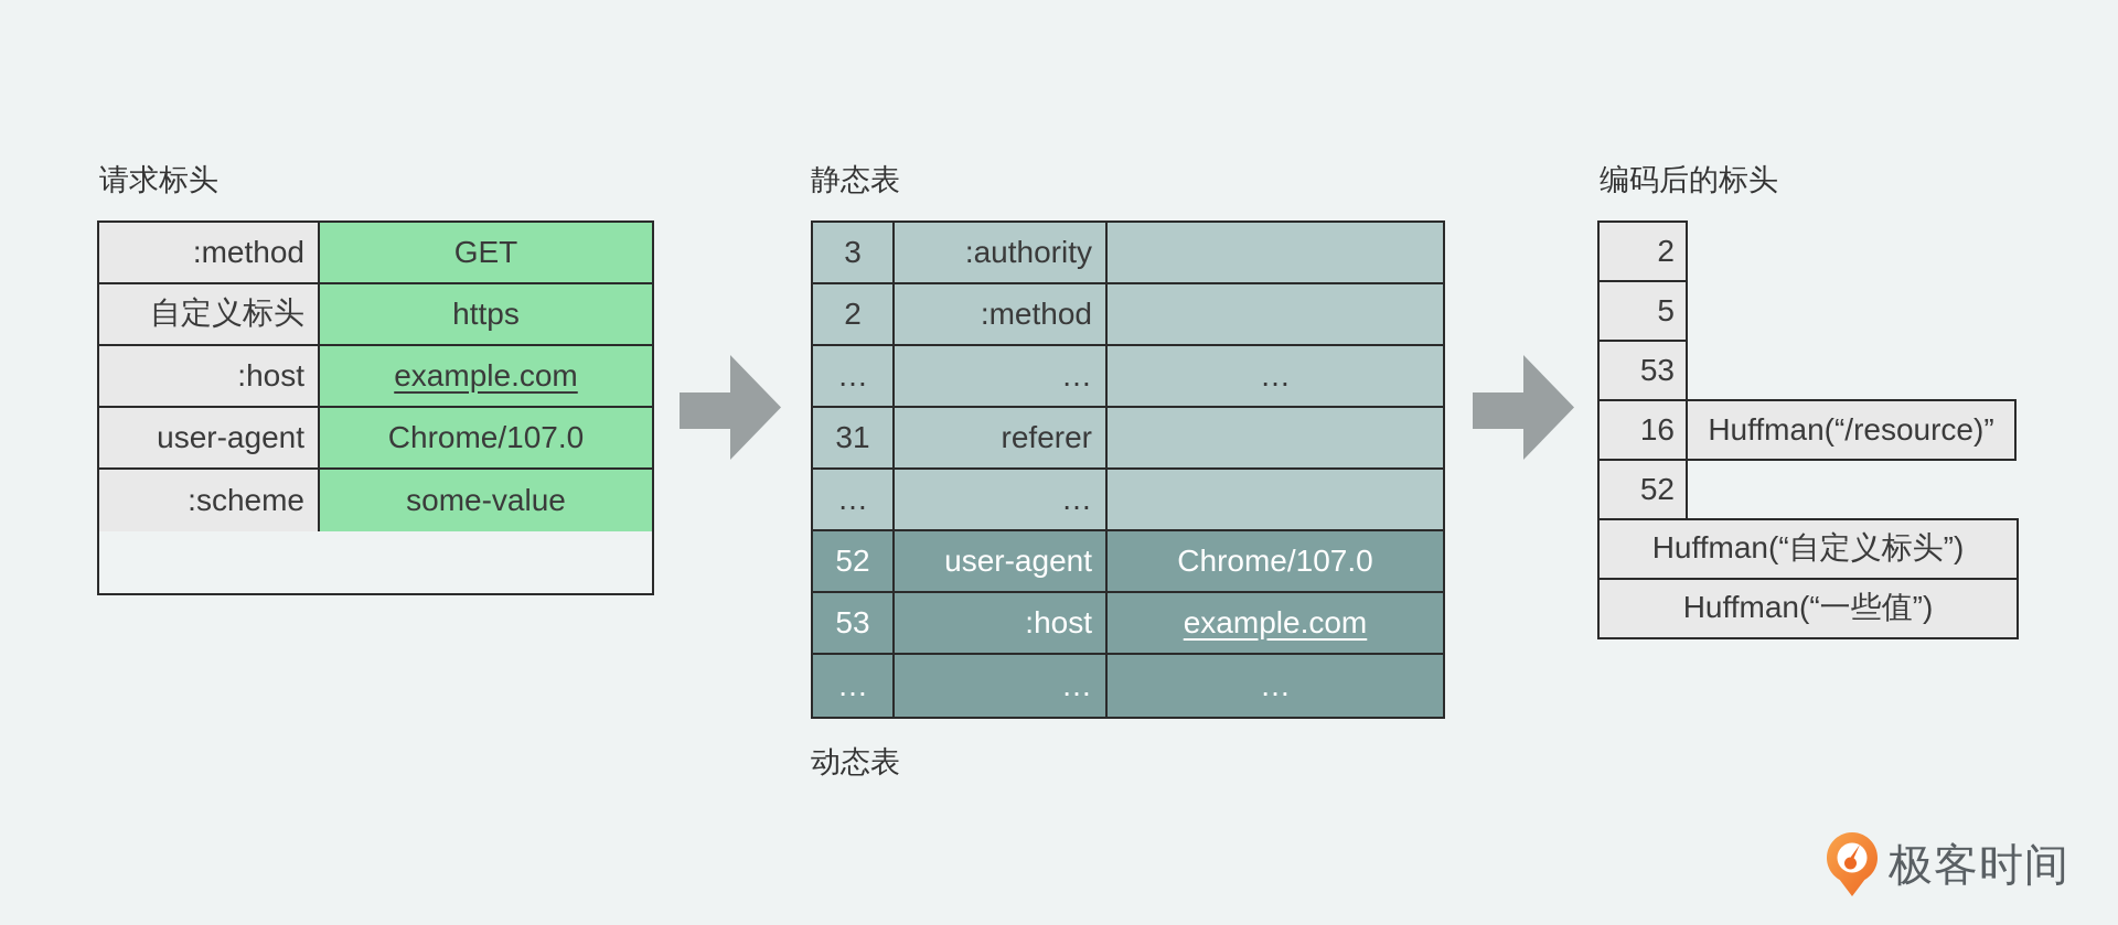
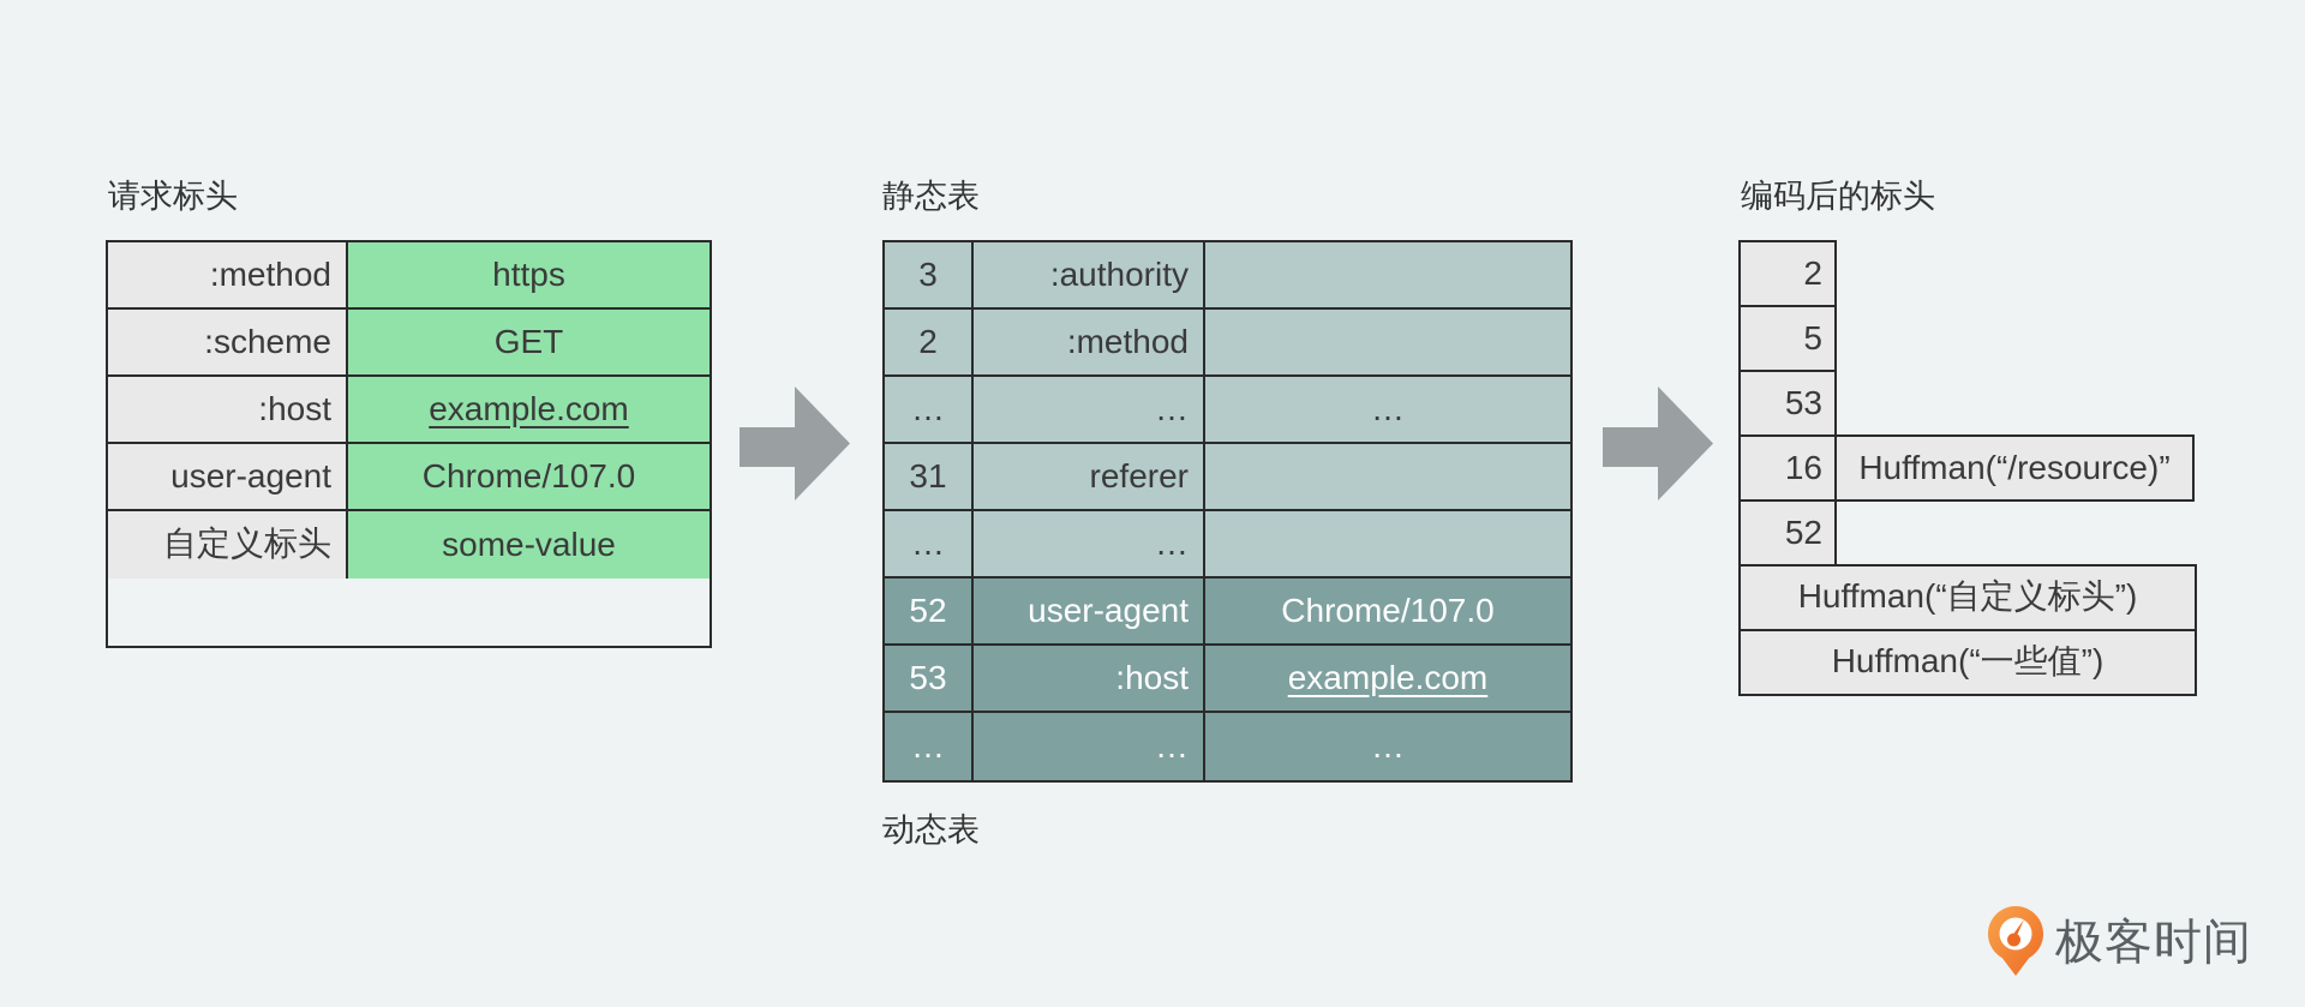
  请求标头
  静态表
  编码后的标头
  动态表
  :method
- GET
+ https
- 自定义标头
+ :scheme
- https
+ GET
  :host
  example.com
  user-agent
  Chrome/107.0
- :scheme
+ 自定义标头
  some-value
  3
  :authority
  2
  :method
  …
  …
  …
  31
  referer
  …
  …
  52
  user-agent
  Chrome/107.0
  53
  :host
  example.com
  …
  …
  …
  2
  5
  53
  16
  Huffman(“/resource)”
  52
  Huffman(“自定义标头”)
  Huffman(“一些值”)
  极客时间
